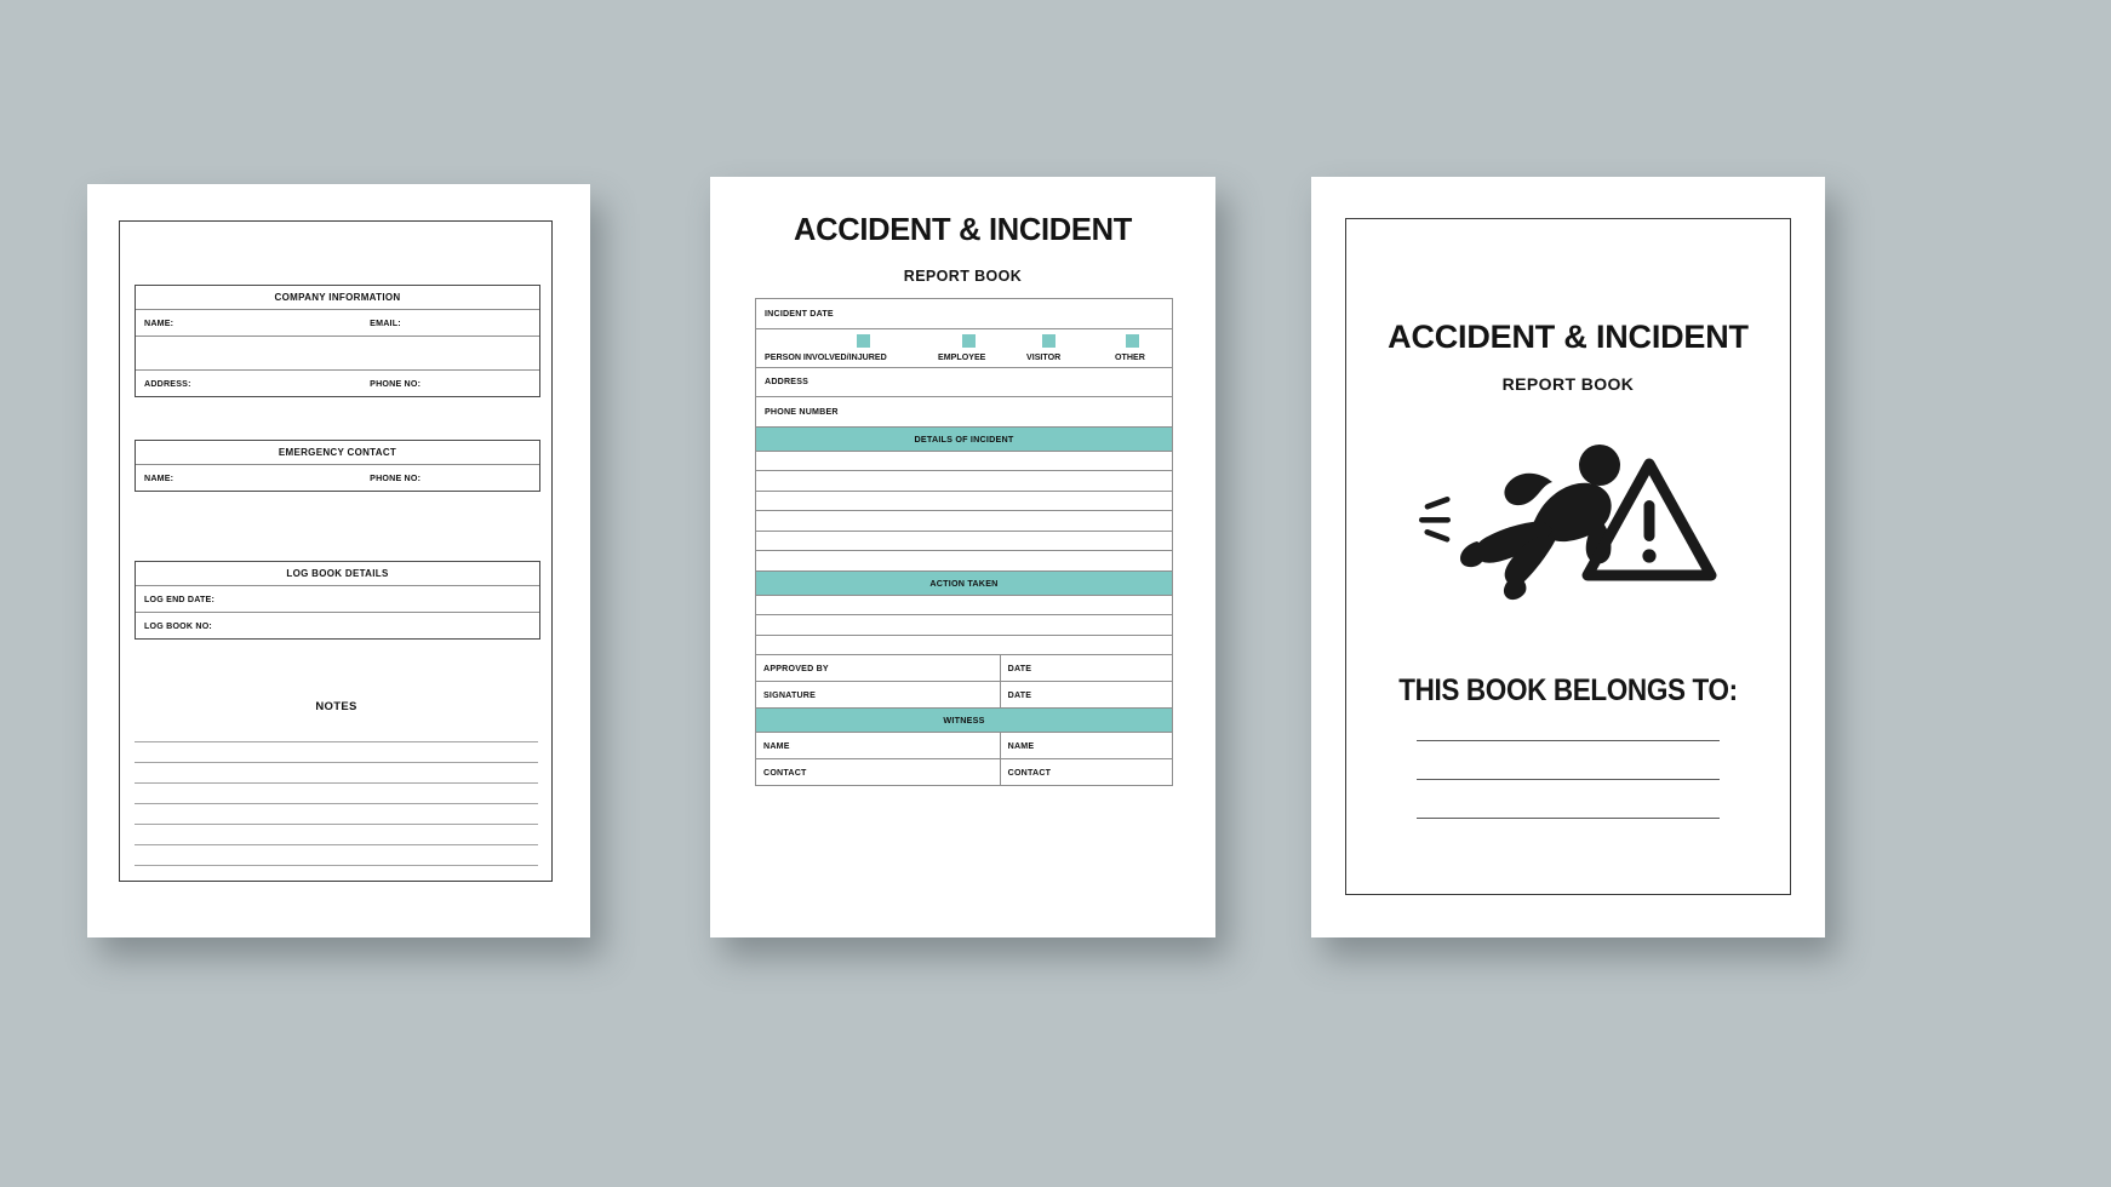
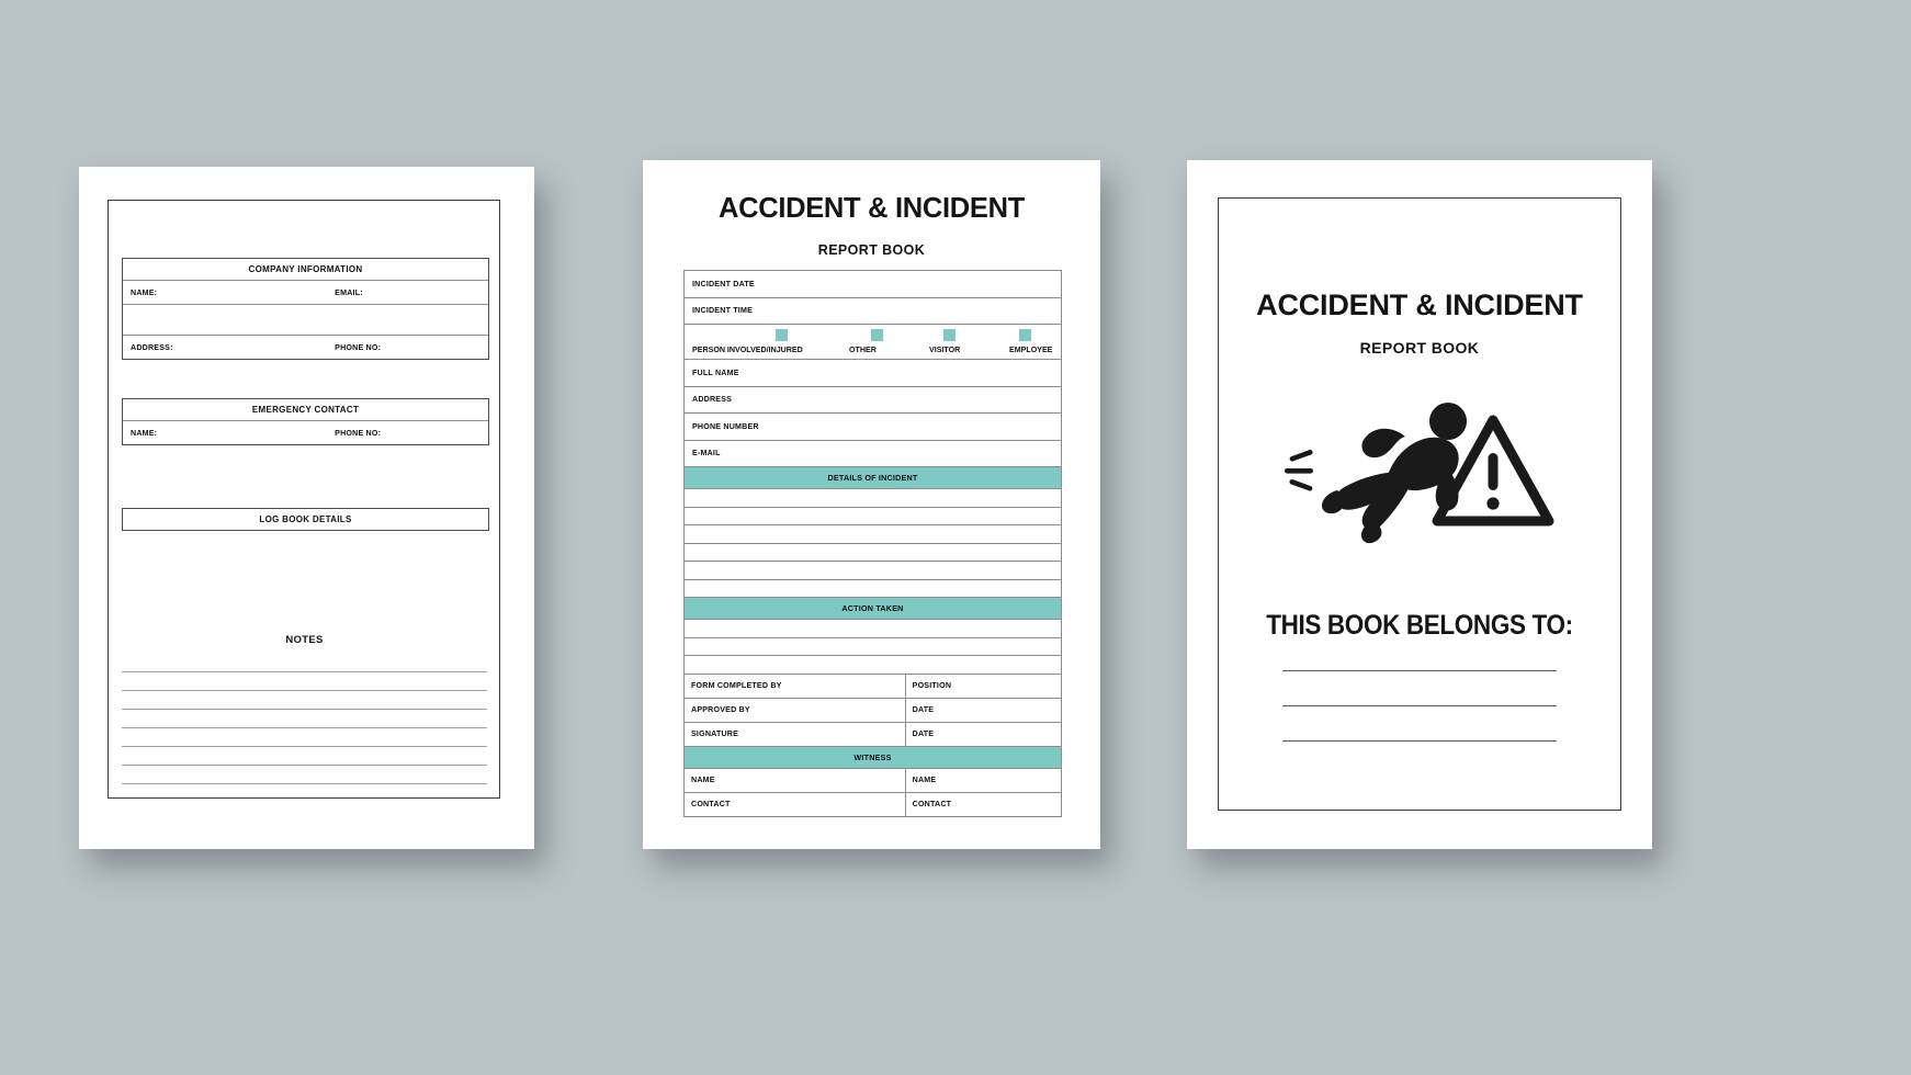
  COMPANY INFORMATION
  NAME:
  EMAIL:
  ADDRESS:
  PHONE NO:
  EMERGENCY CONTACT
  NAME:
  PHONE NO:
  LOG BOOK DETAILS
- LOG END DATE:
- LOG BOOK NO:
  NOTES
  ACCIDENT & INCIDENT
  REPORT BOOK
  INCIDENT DATE
+ INCIDENT TIME
  PERSON INVOLVED/INJURED
- EMPLOYEE
+ OTHER
  VISITOR
- OTHER
+ EMPLOYEE
+ FULL NAME
  ADDRESS
  PHONE NUMBER
+ E-MAIL
  DETAILS OF INCIDENT
  ACTION TAKEN
+ FORM COMPLETED BY
+ POSITION
  APPROVED BY
  DATE
  SIGNATURE
  DATE
  WITNESS
  NAME
  NAME
  CONTACT
  CONTACT
  ACCIDENT & INCIDENT
  REPORT BOOK
  THIS BOOK BELONGS TO:
